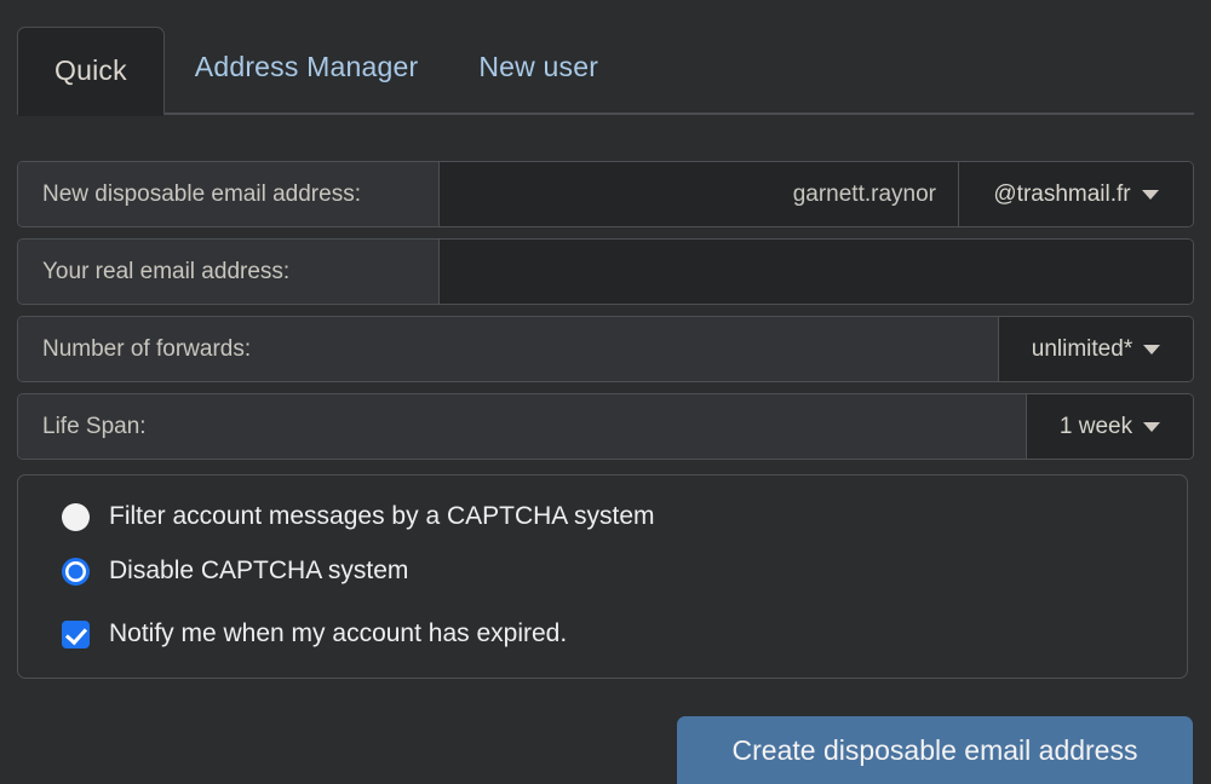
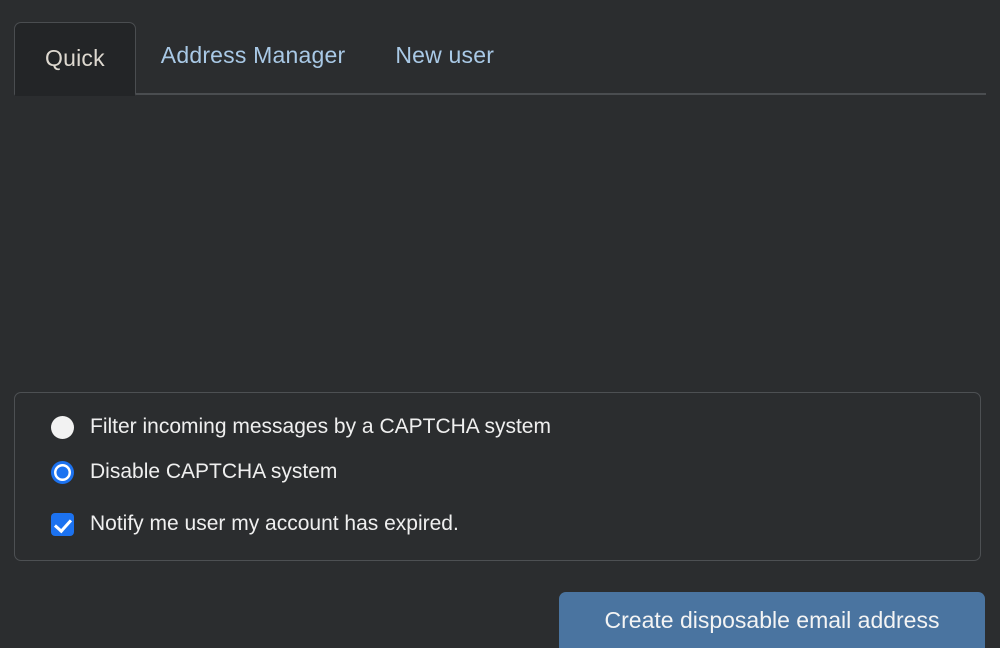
  Quick
  Address Manager
  New user
- New disposable email address:
- garnett.raynor
- @trashmail.fr
- Your real email address:
- Number of forwards:
- unlimited*
- Life Span:
- 1 week
- Filter account messages by a CAPTCHA system
+ Filter incoming messages by a CAPTCHA system
  Disable CAPTCHA system
- Notify me when my account has expired.
+ Notify me user my account has expired.
  Create disposable email address
